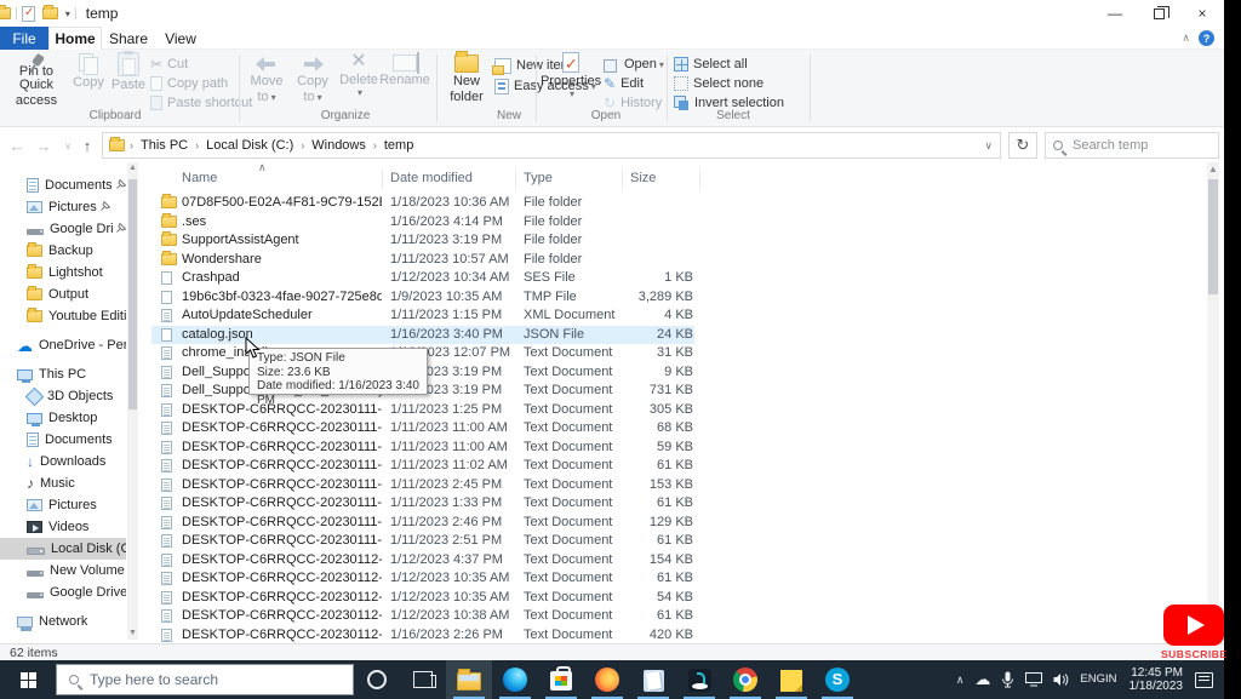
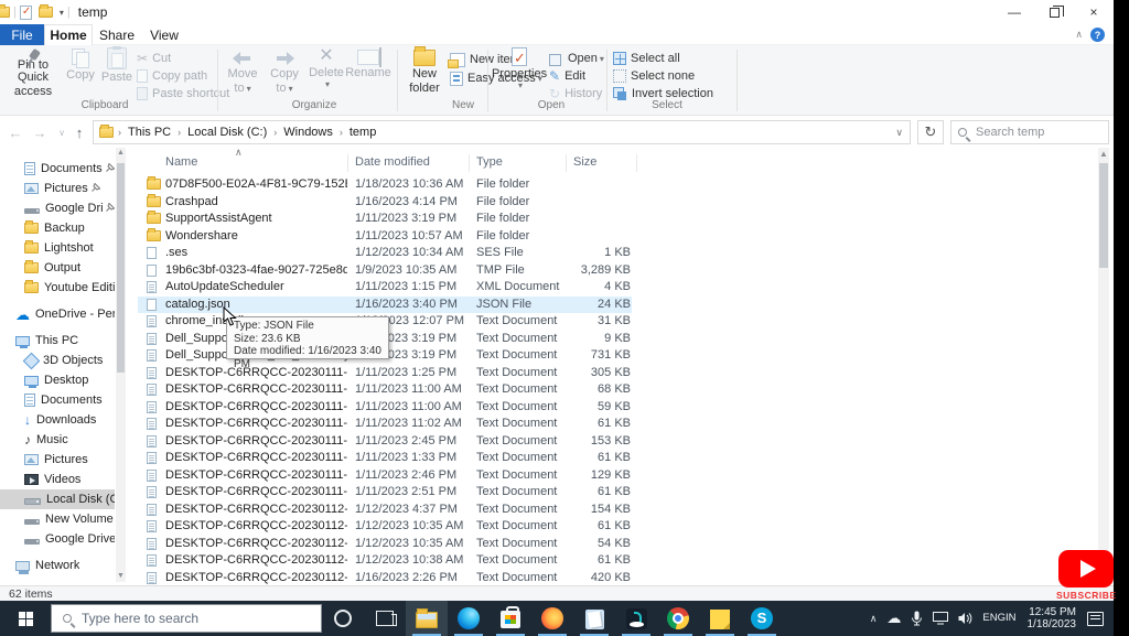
  |
  ▾
  |
  temp
  —
  ×
  File
  Home
  Share
  View
  ∧
  ?
  Pn to Quick
  access
  Copy
  Paste
  Cut
  Copy path
  Paste shortut
  Clipboard
  Move
  to ▾
  Copy
  to ▾
  ✕
  Delete
  ▾
  Rename
  Organize
  New
  folder
  New ite
  Easy access
  ▾
  New
  Properties
  ▾
  Open
  ▾
  Edit
  History
  Open
  Select all
  Select none
  Invert selection
  Select
  ←
  →
  ∨
  ↑
  ›
  This PC › Local Disk (C:) › Windows › temp
  ∨
  ↻
  Search temp
  Documents
  Pictures
  Google Dri
  Backup
  Lightshot
  Output
  Youtube Editi
  ☁
  OneDrive - Per
  This PC
  3D Objects
  Desktop
  Documents
  ↓
  Downloads
  ♪
  Music
  Pictures
  Videos
  Local Disk (C
  Google Drive
  Network
  ∧
  Name
  Date modified
  Type
  Size
  07D8F500-E02A-4F81-9C79-152
  1/18/2023 10:36 AM
  File folder
- .ses
+ Crashpad
  1/16/2023 4:14 PM
  File folder
  SupportAssistAgent
  1/11/2023 3:19 PM
  File folder
  Wondershare
  1/11/2023 10:57 AM
  File folder
- Crashpad
+ .ses
  1/12/2023 10:34 AM
  SES File
  1 KB
  19b6c3bf-0323-4fae-9027-725e8d
  1/9/2023 10:35 AM
  TMP File
  3,289 KB
  AutoUpdateScheduler
  1/11/2023 1:15 PM
  XML Document
  4 KB
  catalog.json
  1/16/2023 3:40 PM
  JSON File
  24 KB
  Text Document
  31 KB
  Text Document
  9 KB
  Text Document
  731 KB
  DESKTOP-C6RRQCC-20230111-
  1/11/2023 1:25 PM
  Text Document
  305 KB
  DESKTOP-C6RRQCC-20230111-
  1/11/2023 11:00 AM
  Text Document
  68 KB
  DESKTOP-C6RRQCC-20230111-
  1/11/2023 11:00 AM
  Text Document
  59 KB
  DESKTOP-C6RRQCC-20230111-
  1/11/2023 11:02 AM
  Text Document
  61 KB
  DESKTOP-C6RRQCC-20230111-
  1/11/2023 2:45 PM
  Text Document
  153 KB
  DESKTOP-C6RRQCC-20230111-
  1/11/2023 1:33 PM
  Text Document
  61 KB
  DESKTOP-C6RRQCC-20230111-
  1/11/2023 2:46 PM
  Text Document
  129 KB
  DESKTOP-C6RRQCC-20230111-
  1/11/2023 2:51 PM
  Text Document
  61 KB
  DESKTOP-C6RRQCC-20230112-
  1/12/2023 4:37 PM
  Text Document
  154 KB
  DESKTOP-C6RRQCC-20230112-
  1/12/2023 10:35 AM
  Text Document
  61 KB
  DESKTOP-C6RRQCC-20230112-
  1/12/2023 10:35 AM
  Text Document
  54 KB
  DESKTOP-C6RRQCC-20230112-
  1/12/2023 10:38 AM
  Text Document
  61 KB
  DESKTOP-C6RRQCC-20230112-
  1/16/2023 2:26 PM
  Text Document
  420 KB
  ▲
  62 items
  Type: JSON File
  Size: 23.6 KB
  Date modified: 1/16/2023 3:40 PM
  Type here to search
  S
  ∧
  ☁
  ENG
  IN
  12:45 PM
  1/18/2023
  SUBSCRIBE
